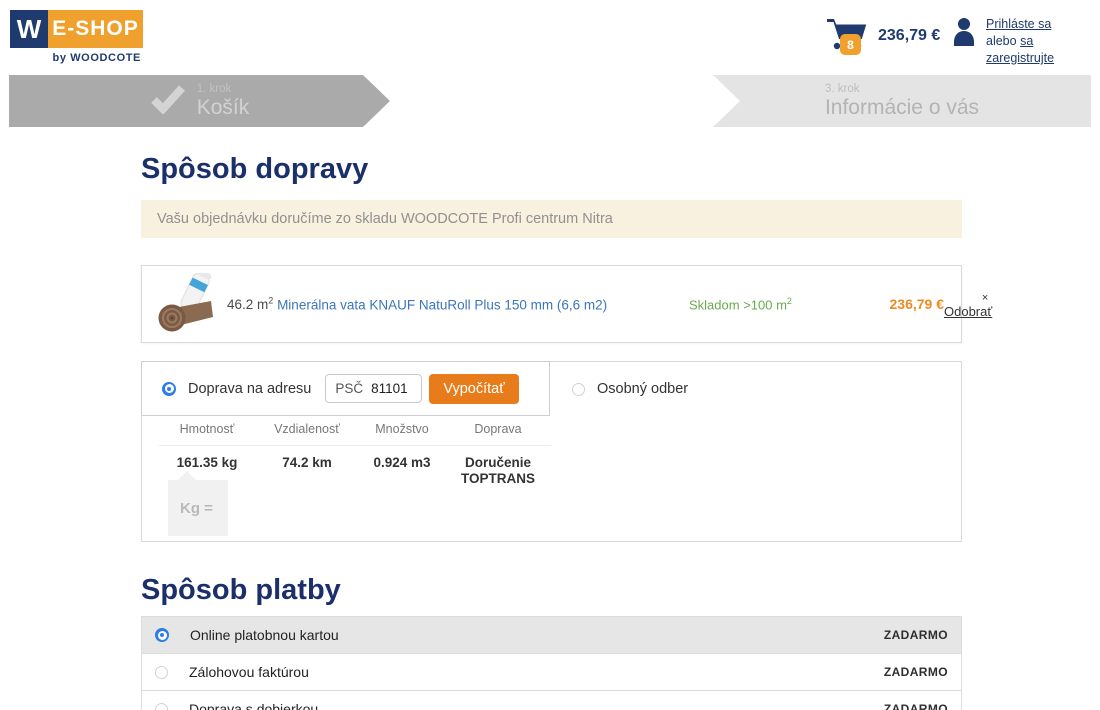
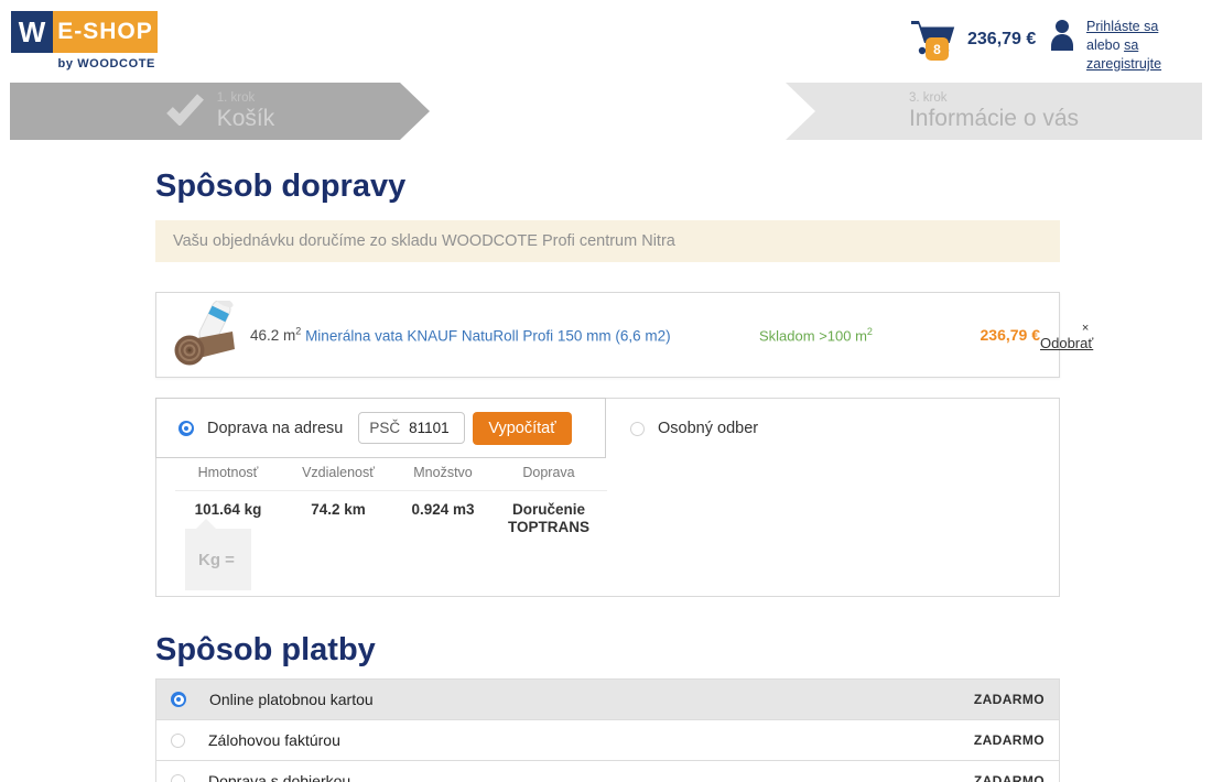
  W
  E-SHOP
  by WOODCOTE
  8
  236,79 €
  Prihláste sa
  alebo sa zaregistrujte
  1. krok
  Košík
  3. krok
  Informácie o vás
  Spôsob dopravy
  Vašu objednávku doručíme zo skladu WOODCOTE Profi centrum Nitra
- 46.2 m2 Minerálna vata KNAUF NatuRoll Plus 150 mm (6,6 m2)
+ 46.2 m2 Minerálna vata KNAUF NatuRoll Profi 150 mm (6,6 m2)
  Skladom >100 m2
  236,79 €
  ×Odobrať
  Doprava na adresu
  PSČ
  81101
  Vypočítať
  Osobný odber
  Hmotnosť
  Vzdialenosť
  Množstvo
  Doprava
- 161.35 kg
+ 101.64 kg
  74.2 km
  0.924 m3
  Doručenie TOPTRANS
  Kg =
  Spôsob platby
  Online platobnou kartou
  ZADARMO
  Zálohovou faktúrou
  ZADARMO
  Doprava s dobierkou
  ZADARMO
